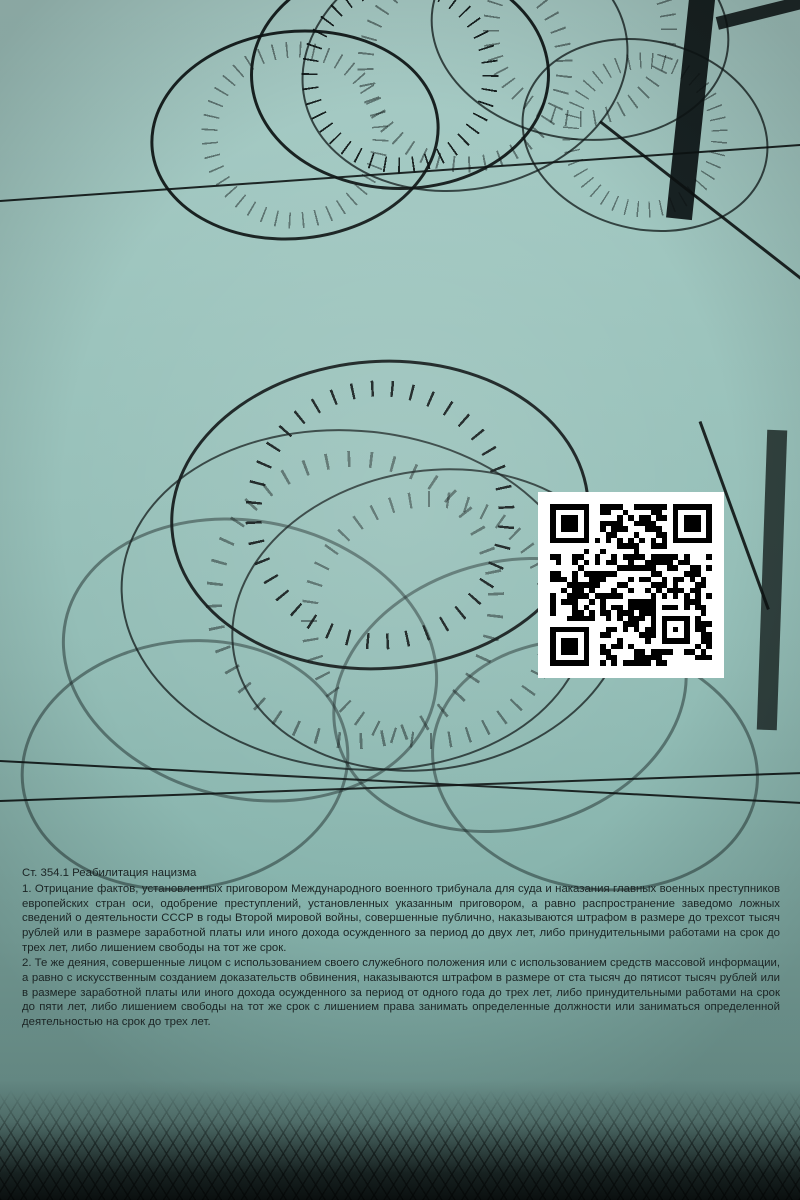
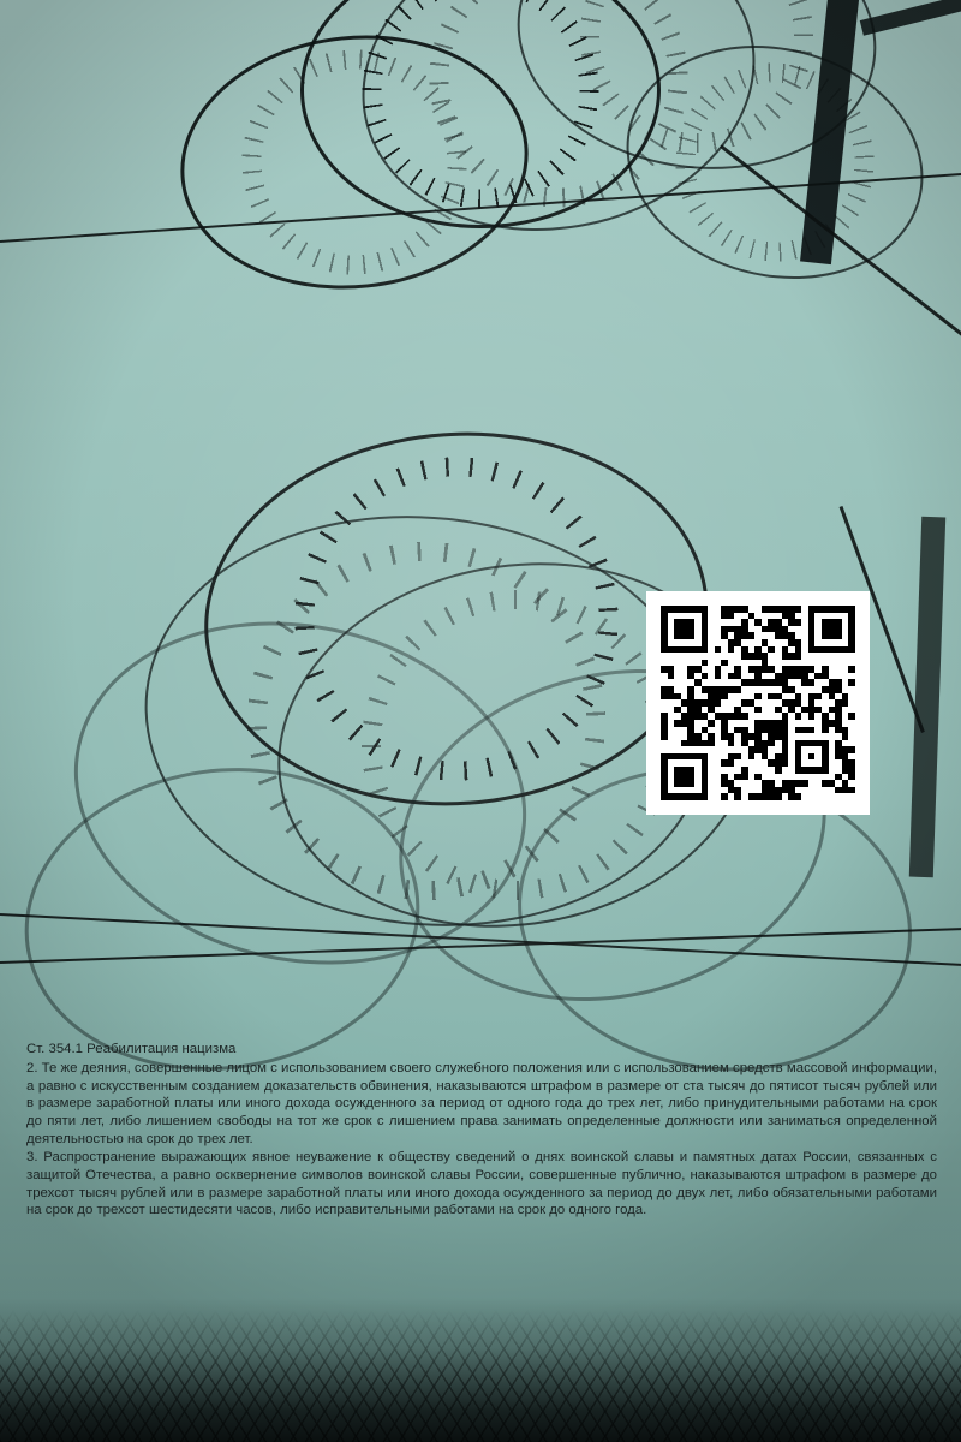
  Ст. 354.1 Реабилитация нацизма
- 1. Отрицание фактов, установленных приговором Международного военного трибунала для суда и наказания главных военных преступников европейских стран оси, одобрение преступлений, установленных указанным приговором, а равно распространение заведомо ложных сведений о деятельности СССР в годы Второй мировой войны, совершенные публично, наказываются штрафом в размере до трехсот тысяч рублей или в размере заработной платы или иного дохода осужденного за период до двух лет, либо принудительными работами на срок до трех лет, либо лишением свободы на тот же срок.
  2. Те же деяния, совершенные лицом с использованием своего служебного положения или с использованием средств массовой информации, а равно с искусственным созданием доказательств обвинения, наказываются штрафом в размере от ста тысяч до пятисот тысяч рублей или в размере заработной платы или иного дохода осужденного за период от одного года до трех лет, либо принудительными работами на срок до пяти лет, либо лишением свободы на тот же срок с лишением права занимать определенные должности или заниматься определенной деятельностью на срок до трех лет.
+ 3. Распространение выражающих явное неуважение к обществу сведений о днях воинской славы и памятных датах России, связанных с защитой Отечества, а равно осквернение символов воинской славы России, совершенные публично, наказываются штрафом в размере до трехсот тысяч рублей или в размере заработной платы или иного дохода осужденного за период до двух лет, либо обязательными работами на срок до трехсот шестидесяти часов, либо исправительными работами на срок до одного года.
